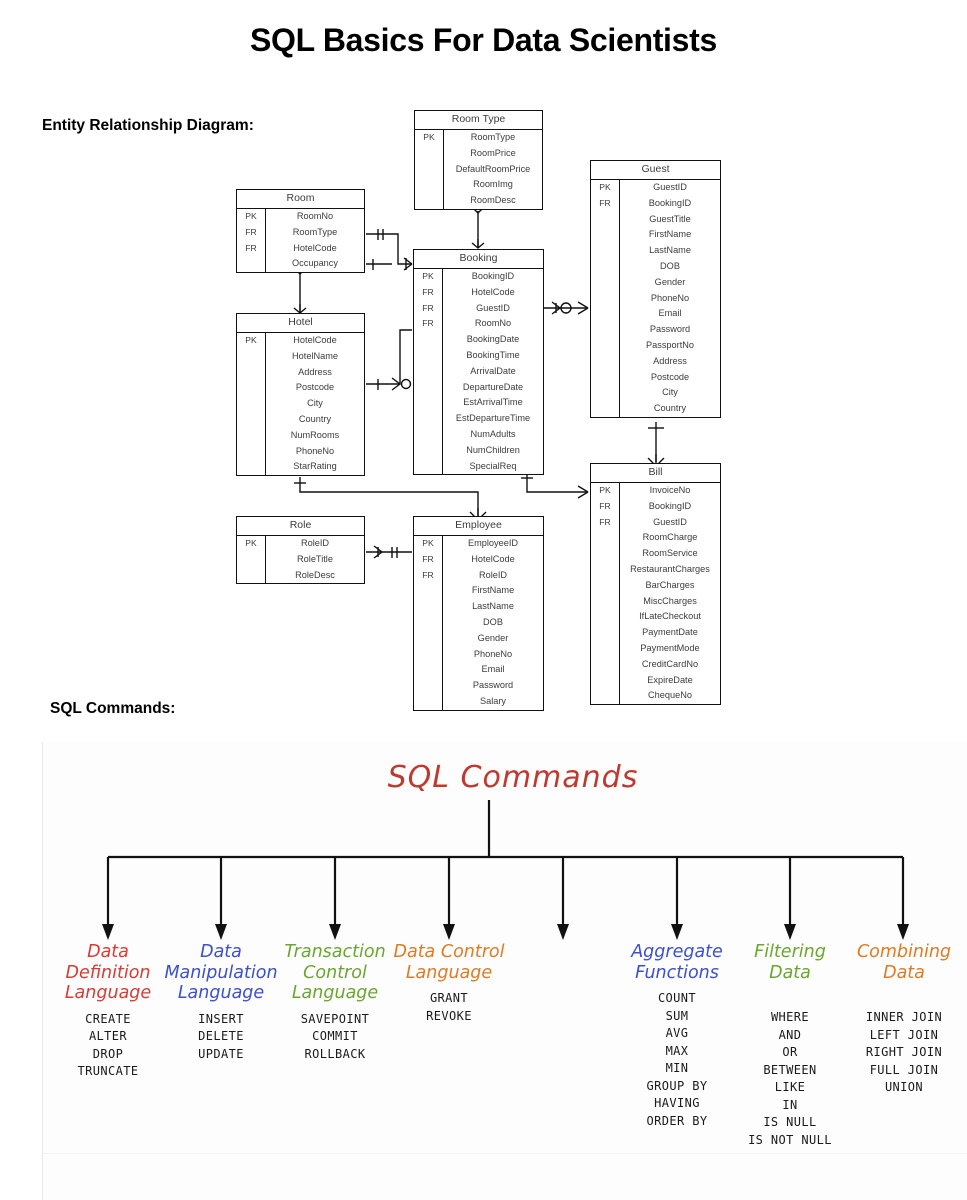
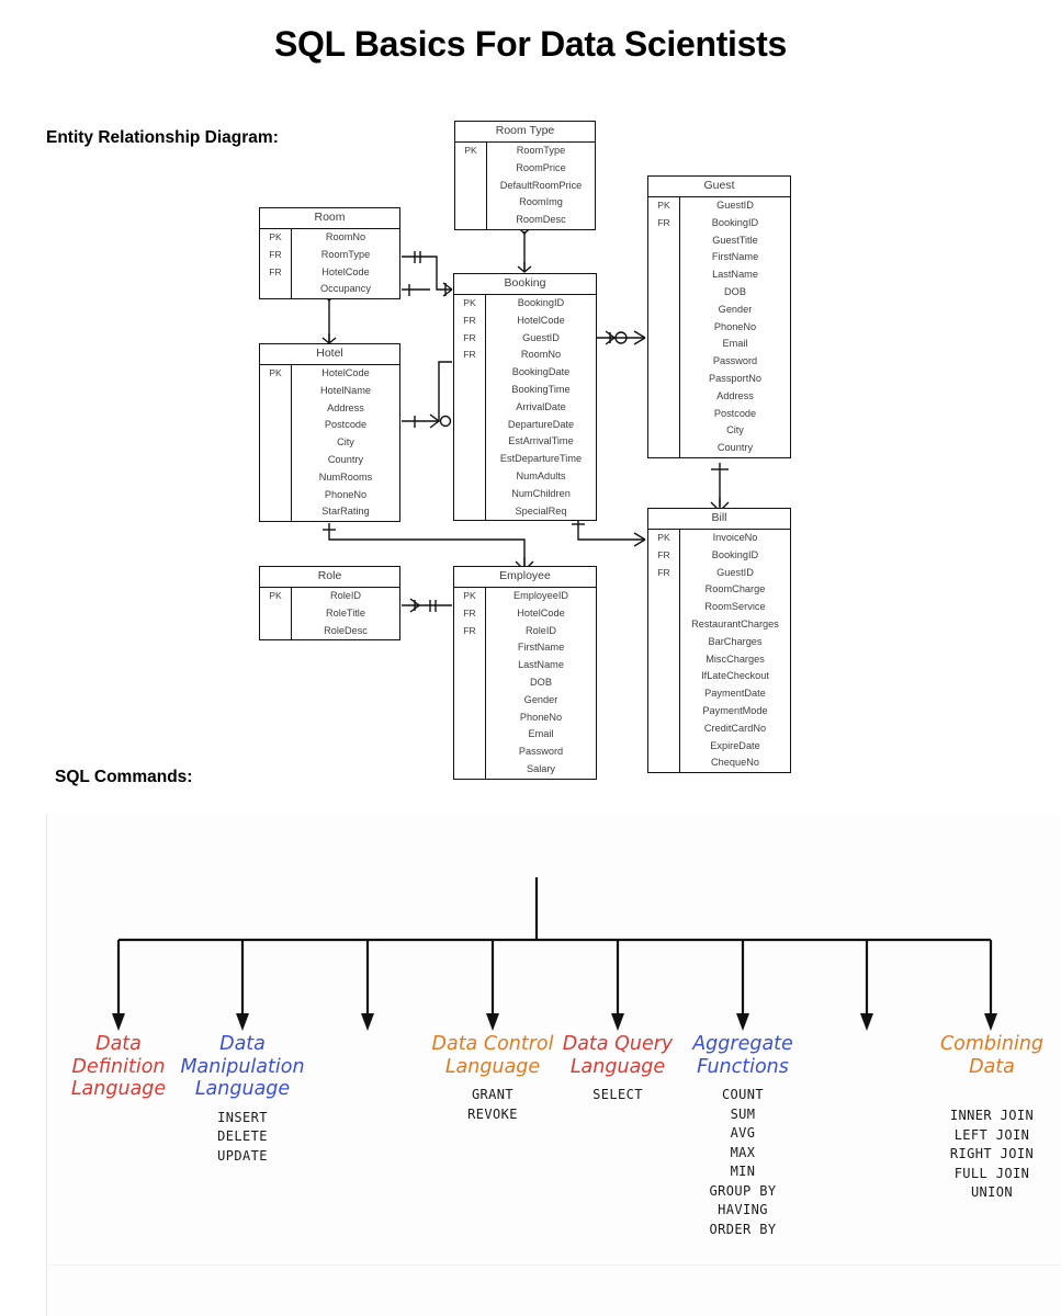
  SQL Basics For Data Scientists
  Entity Relationship Diagram:
  SQL Commands:
  Room Type
  PK
  RoomType
  RoomPrice
  DefaultRoomPrice
  RoomImg
  RoomDesc
  Room
  PK
  FR
  FR
  RoomNo
  RoomType
  HotelCode
  Occupancy
  Guest
  PK
  FR
  GuestID
  BookingID
  GuestTitle
  FirstName
  LastName
  DOB
  Gender
  PhoneNo
  Email
  Password
  PassportNo
  Address
  Postcode
  City
  Country
  Booking
  PK
  FR
  FR
  FR
  BookingID
  HotelCode
  GuestID
  RoomNo
  BookingDate
  BookingTime
  ArrivalDate
  DepartureDate
  EstArrivalTime
  EstDepartureTime
  NumAdults
  NumChildren
  SpecialReq
  Hotel
  PK
  HotelCode
  HotelName
  Address
  Postcode
  City
  Country
  NumRooms
  PhoneNo
  StarRating
  Bill
  PK
  FR
  FR
  InvoiceNo
  BookingID
  GuestID
  RoomCharge
  RoomService
  RestaurantCharges
  BarCharges
  MiscCharges
  IfLateCheckout
  PaymentDate
  PaymentMode
  CreditCardNo
  ExpireDate
  ChequeNo
  Role
  PK
  RoleID
  RoleTitle
  RoleDesc
  Employee
  PK
  FR
  FR
  EmployeeID
  HotelCode
  RoleID
  FirstName
  LastName
  DOB
  Gender
  PhoneNo
  Email
  Password
  Salary
- SQL Commands
  Data Definition Language
- CREATE
- ALTER
- DROP
- TRUNCATE
  Data Manipulation Language
  INSERT
  DELETE
  UPDATE
- Transaction Control Language
- SAVEPOINT
- COMMIT
- ROLLBACK
  Data Control Language
  GRANT
  REVOKE
+ Data Query Language
+ SELECT
  Aggregate Functions
  COUNT
  SUM
  AVG
  MAX
  MIN
  GROUP BY
  HAVING
  ORDER BY
- Filtering Data
- WHERE
- AND
- OR
- BETWEEN
- LIKE
- IN
- IS NULL
- IS NOT NULL
  Combining Data
  INNER JOIN
  LEFT JOIN
  RIGHT JOIN
  FULL JOIN
  UNION
